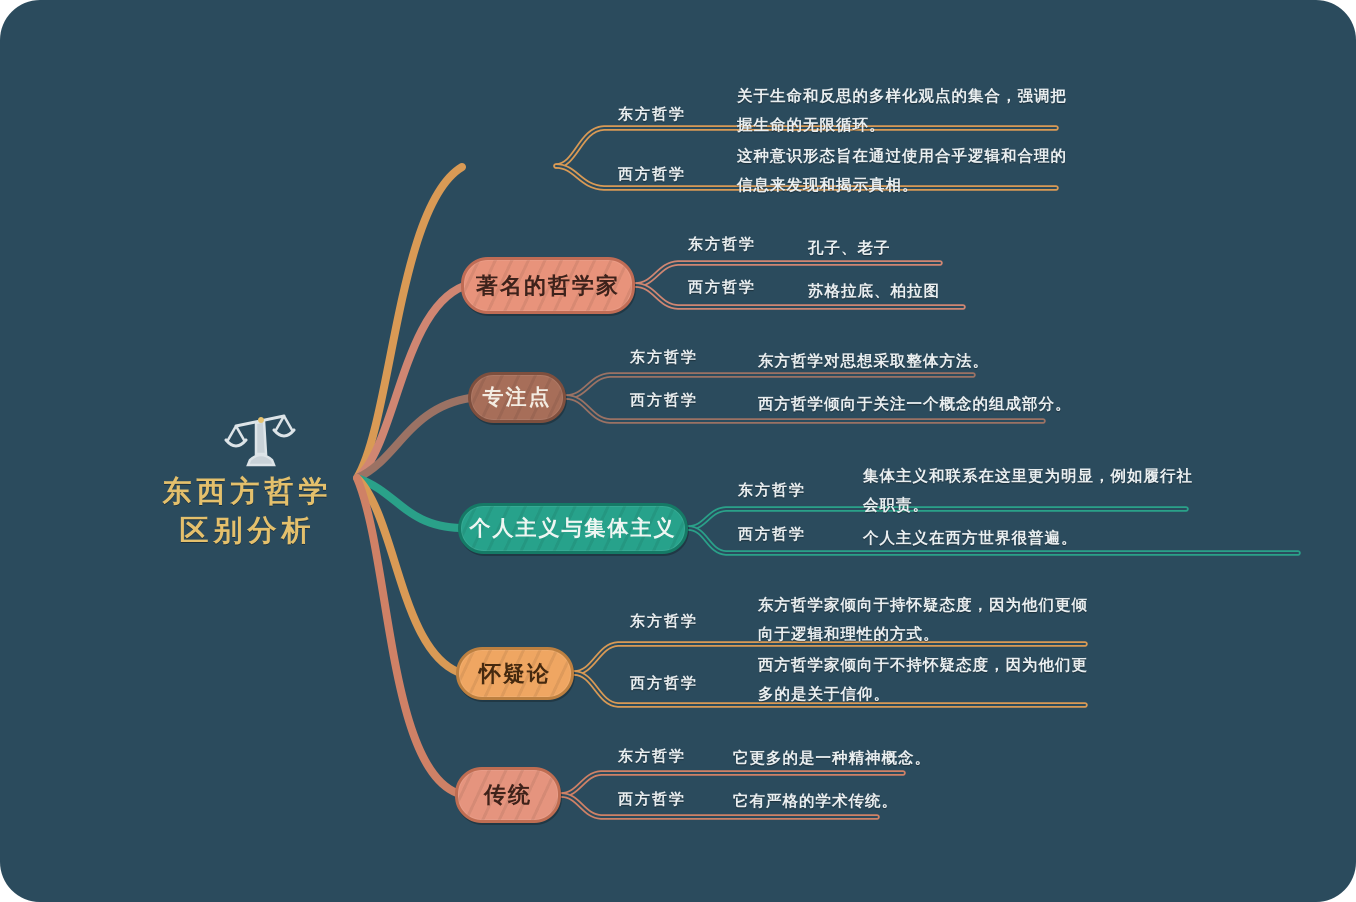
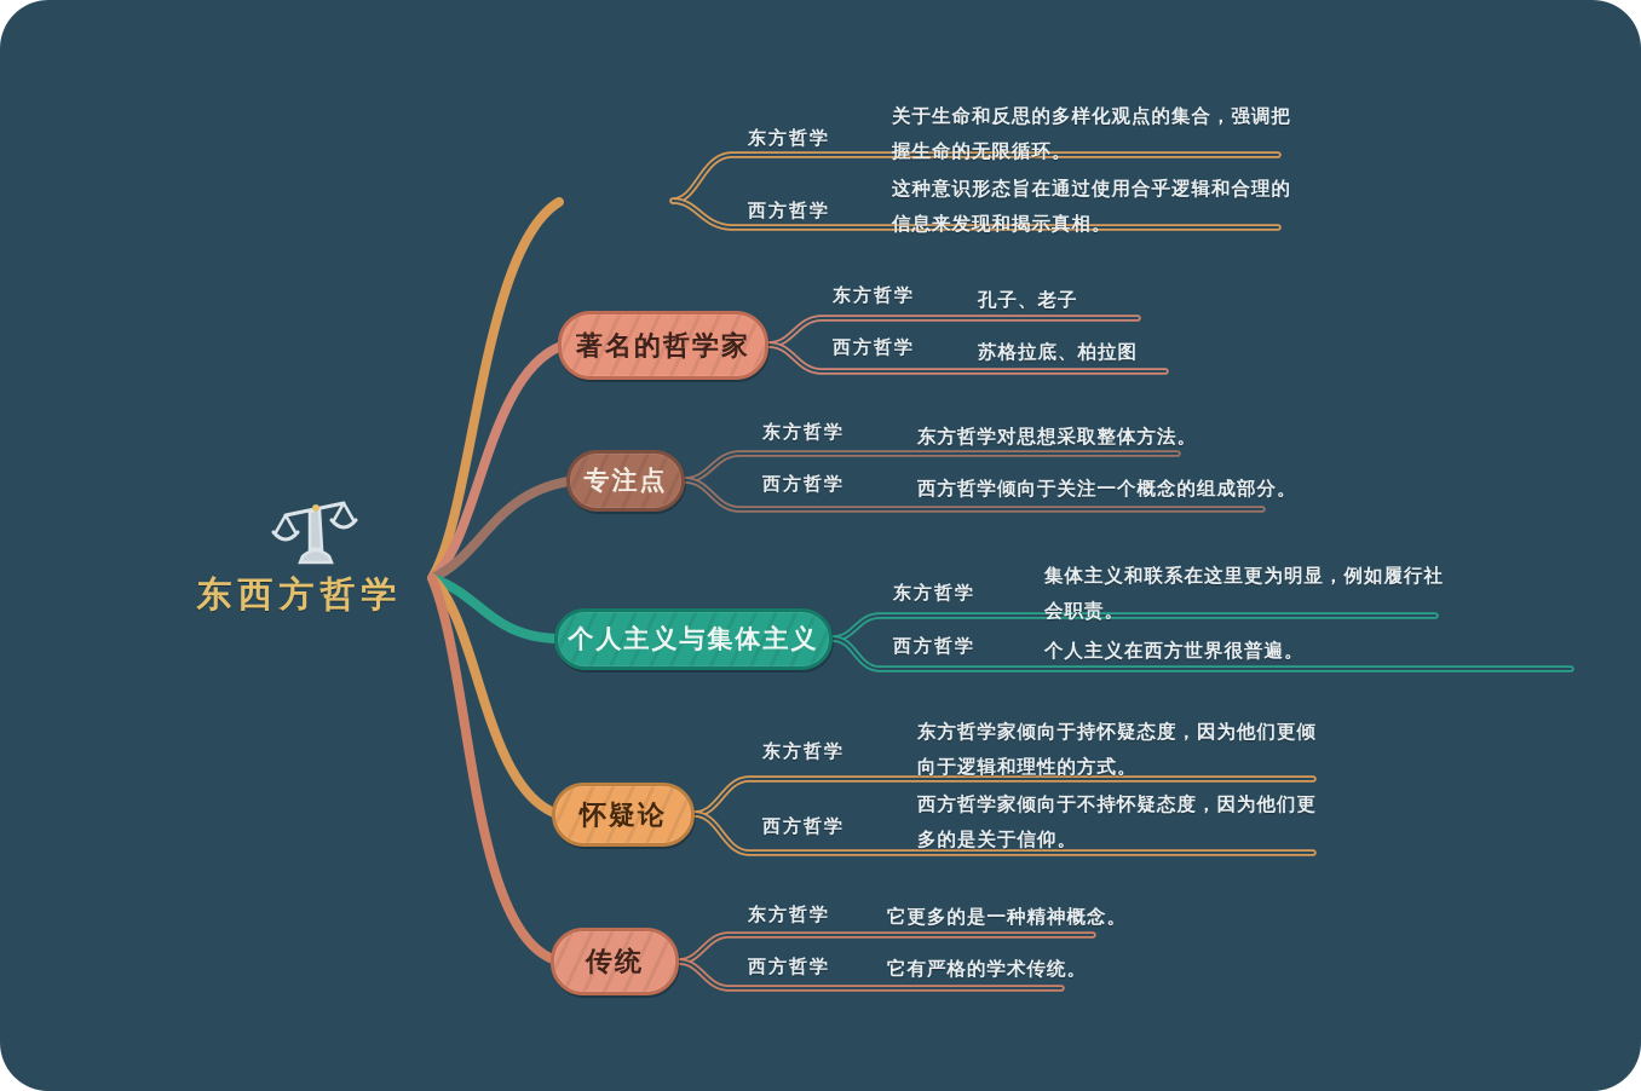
  东西方哲学
- 区别分析
  东方哲学
  关于生命和反思的多样化观点的集合，强调把握生命的无限循环。
  西方哲学
  这种意识形态旨在通过使用合乎逻辑和合理的信息来发现和揭示真相。
  著名的哲学家
  东方哲学
  孔子、老子
  西方哲学
  苏格拉底、柏拉图
  专注点
  东方哲学
  东方哲学对思想采取整体方法。
  西方哲学
  西方哲学倾向于关注一个概念的组成部分。
  个人主义与集体主义
  东方哲学
  集体主义和联系在这里更为明显，例如履行社会职责。
  西方哲学
  个人主义在西方世界很普遍。
  怀疑论
  东方哲学
  东方哲学家倾向于持怀疑态度，因为他们更倾向于逻辑和理性的方式。
  西方哲学
  西方哲学家倾向于不持怀疑态度，因为他们更多的是关于信仰。
  传统
  东方哲学
  它更多的是一种精神概念。
  西方哲学
  它有严格的学术传统。
